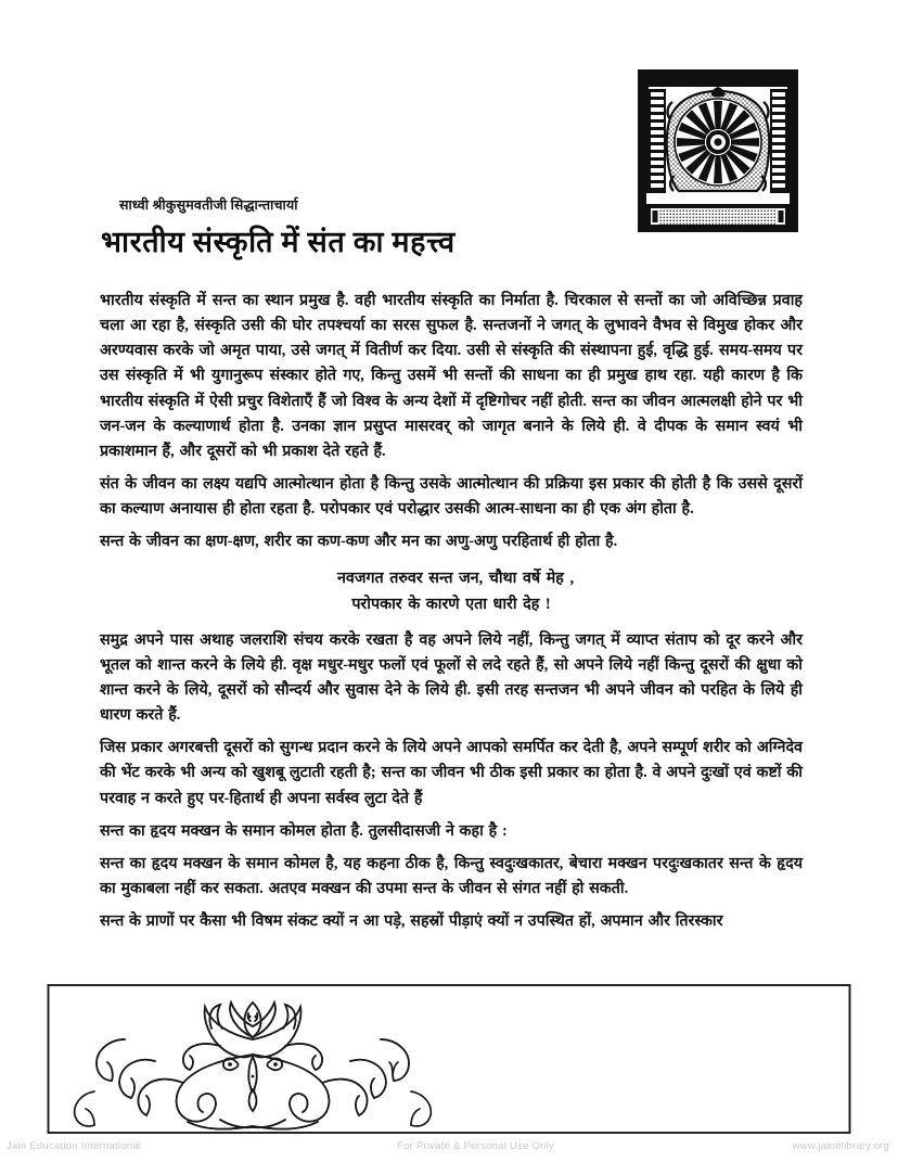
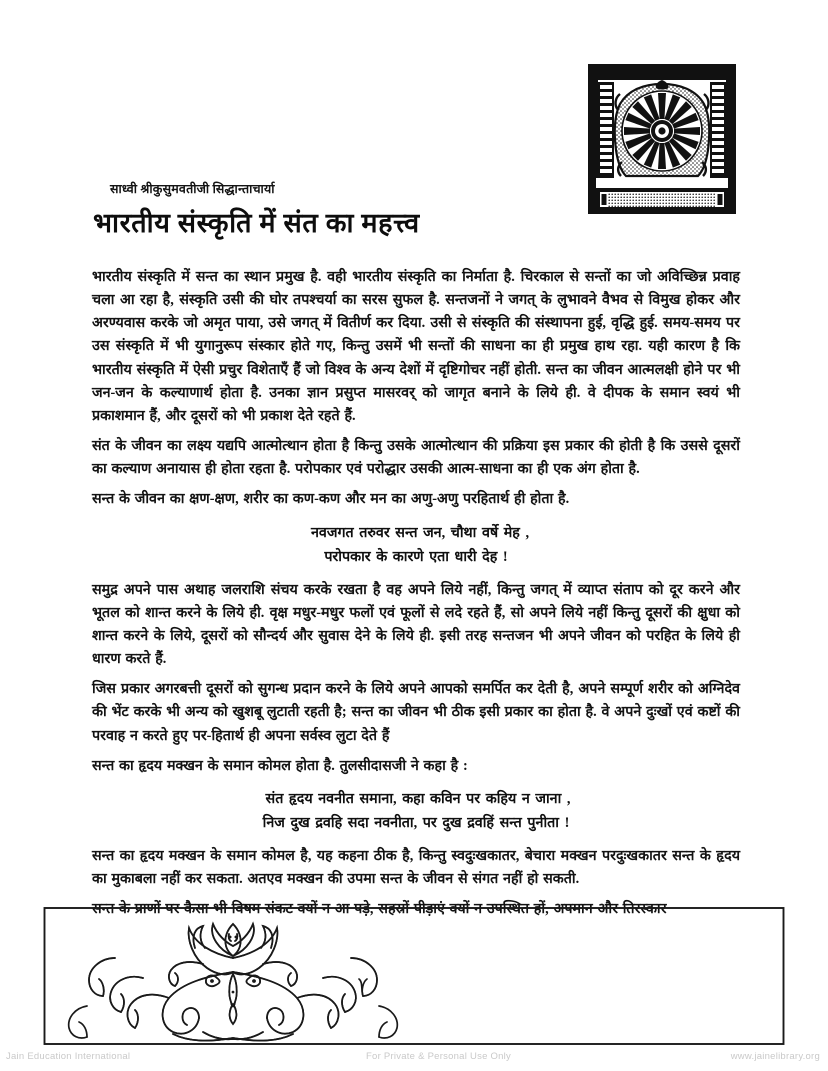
  साध्वी श्रीकुसुमवतीजी सिद्धान्ताचार्या
  भारतीय संस्कृति में संत का महत्त्व
  भारतीय संस्कृति में सन्त का स्थान प्रमुख है. वही भारतीय संस्कृति का निर्माता है. चिरकाल से सन्तों का जो अविच्छिन्न प्रवाह चला आ रहा है, संस्कृति उसी की घोर तपश्चर्या का सरस सुफल है. सन्तजनों ने जगत् के लुभावने वैभव से विमुख होकर और अरण्यवास करके जो अमृत पाया, उसे जगत् में वितीर्ण कर दिया. उसी से संस्कृति की संस्थापना हुई, वृद्धि हुई. समय-समय पर उस संस्कृति में भी युगानुरूप संस्कार होते गए, किन्तु उसमें भी सन्तों की साधना का ही प्रमुख हाथ रहा. यही कारण है कि भारतीय संस्कृति में ऐसी प्रचुर विशेताएँ हैं जो विश्व के अन्य देशों में दृष्टिगोचर नहीं होती. सन्त का जीवन आत्मलक्षी होने पर भी जन-जन के कल्याणार्थ होता है. उनका ज्ञान प्रसुप्त मासरवर् को जागृत बनाने के लिये ही. वे दीपक के समान स्वयं भी प्रकाशमान हैं, और दूसरों को भी प्रकाश देते रहते हैं.
  संत के जीवन का लक्ष्य यद्यपि आत्मोत्थान होता है किन्तु उसके आत्मोत्थान की प्रक्रिया इस प्रकार की होती है कि उससे दूसरों का कल्याण अनायास ही होता रहता है. परोपकार एवं परोद्धार उसकी आत्म-साधना का ही एक अंग होता है.
  सन्त के जीवन का क्षण-क्षण, शरीर का कण-कण और मन का अणु-अणु परहितार्थ ही होता है.
  नवजगत तरुवर सन्त जन, चौथा वर्षे मेह ,
  परोपकार के कारणे एता धारी देह !
  समुद्र अपने पास अथाह जलराशि संचय करके रखता है वह अपने लिये नहीं, किन्तु जगत् में व्याप्त संताप को दूर करने और भूतल को शान्त करने के लिये ही. वृक्ष मधुर-मधुर फलों एवं फूलों से लदे रहते हैं, सो अपने लिये नहीं किन्तु दूसरों की क्षुधा को शान्त करने के लिये, दूसरों को सौन्दर्य और सुवास देने के लिये ही. इसी तरह सन्तजन भी अपने जीवन को परहित के लिये ही धारण करते हैं.
  जिस प्रकार अगरबत्ती दूसरों को सुगन्ध प्रदान करने के लिये अपने आपको समर्पित कर देती है, अपने सम्पूर्ण शरीर को अग्निदेव की भेंट करके भी अन्य को खुशबू लुटाती रहती है; सन्त का जीवन भी ठीक इसी प्रकार का होता है. वे अपने दुःखों एवं कष्टों की परवाह न करते हुए पर-हितार्थ ही अपना सर्वस्व लुटा देते हैं
  सन्त का हृदय मक्खन के समान कोमल होता है. तुलसीदासजी ने कहा है :
+ संत हृदय नवनीत समाना, कहा कविन पर कहिय न जाना ,
+ निज दुख द्रवहि सदा नवनीता, पर दुख द्रवहिं सन्त पुनीता !
  सन्त का हृदय मक्खन के समान कोमल है, यह कहना ठीक है, किन्तु स्वदुःखकातर, बेचारा मक्खन परदुःखकातर सन्त के हृदय का मुकाबला नहीं कर सकता. अतएव मक्खन की उपमा सन्त के जीवन से संगत नहीं हो सकती.
  सन्त के प्राणों पर कैसा भी विषम संकट क्यों न आ पड़े, सहस्रों पीड़ाएं क्यों न उपस्थित हों, अपमान और तिरस्कार
  Jain Education International
  For Private & Personal Use Only
  www.jainelibrary.org
